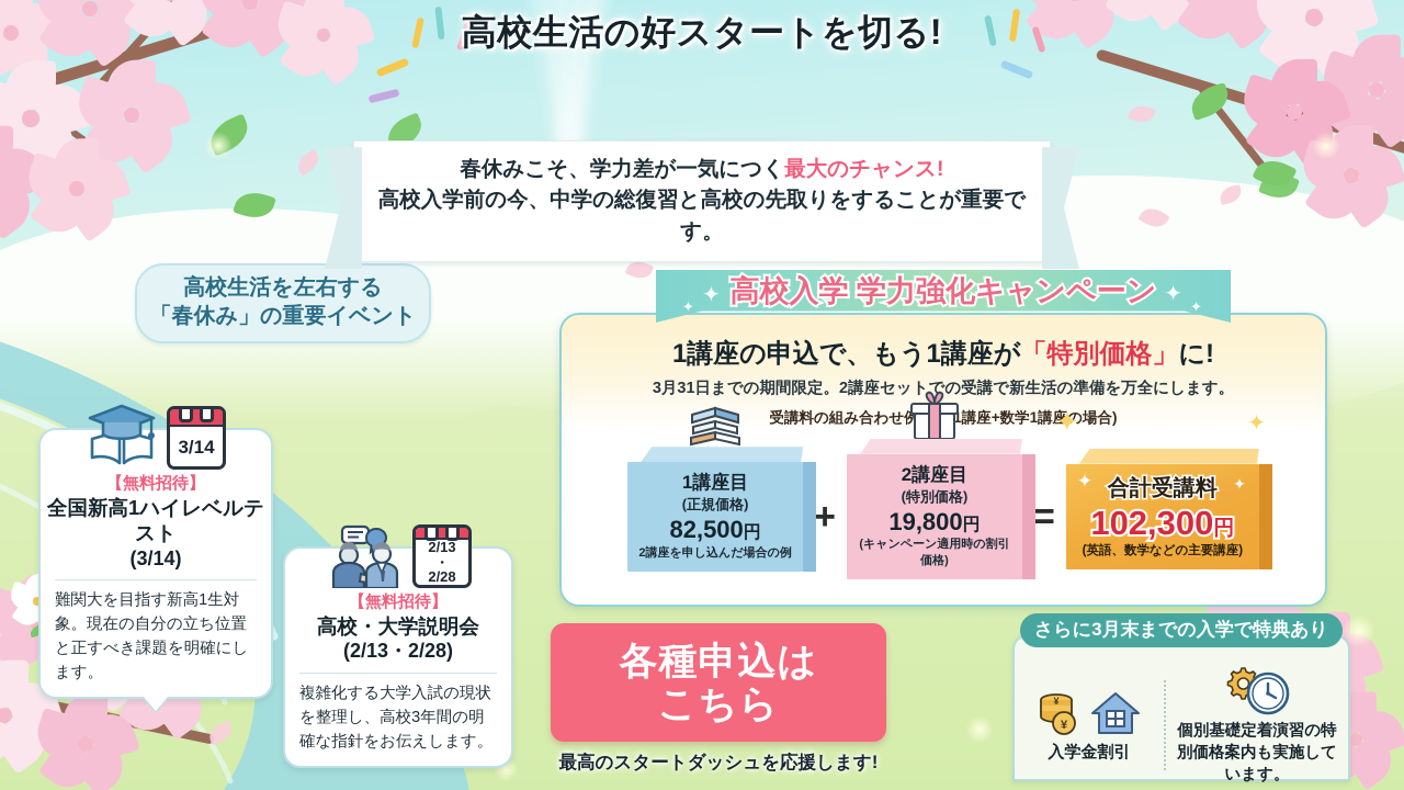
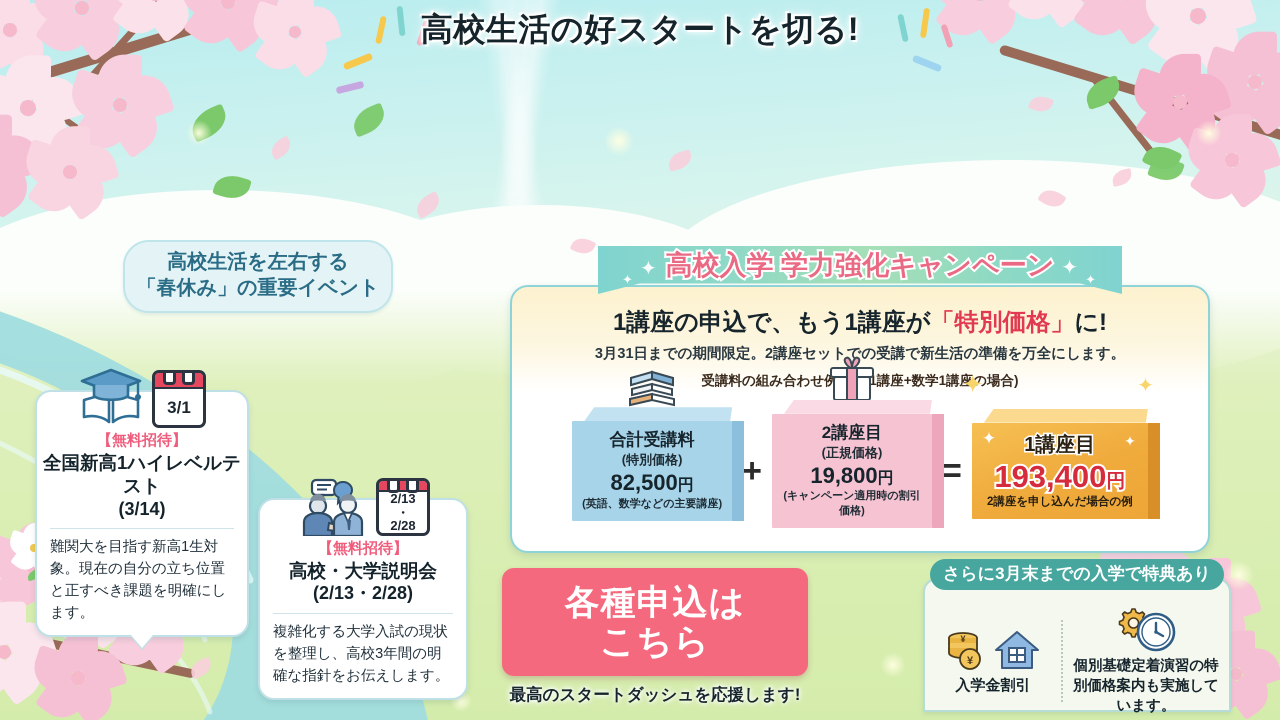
  高校生活の好スタートを切る!
- 春休みこそ、学力差が一気につく最大のチャンス!
- 高校入学前の今、中学の総復習と高校の先取りをすることが重要です。
  高校生活を左右する
  「春休み」の重要イベント
- 3/14
+ 3/1
  【無料招待】
  全国新高1ハイレベルテスト
  (3/14)
  難関大を目指す新高1生対象。現在の自分の立ち位置と正すべき課題を明確にします。
  2/13
  ・
  2/28
  【無料招待】
  高校・大学説明会
  (2/13・2/28)
  複雑化する大学入試の現状を整理し、高校3年間の明確な指針をお伝えします。
  1講座の申込で、もう1講座が「特別価格」に!
  3月31日までの期間限定。2講座セットでの受講で新生活の準備を万全にします。
  受講料の組み合わせ例1講座+数学1講座の場合)
- 1講座目
+ 合計受講料
- (正規価格)
+ (特別価格)
  82,500円
- 2講座を申し込んだ場合の例
+ (英語、数学などの主要講座)
  +
  2講座目
- (特別価格)
+ (正規価格)
  19,800円
  (キャンペーン適用時の割引価格)
  =
  ✦
  ✦
  ✦
  ✦
- 合計受講料
+ 1講座目
- 102,300円
+ 193,400円
- (英語、数学などの主要講座)
+ 2講座を申し込んだ場合の例
  ✦
  ✦
  ✦
  ✦
  高校入学 学力強化キャンペーン
  各種申込は
  こちら
  最高のスタートダッシュを応援します!
  ¥
  ¥
  入学金割引
  個別基礎定着演習の特別価格案内も実施しています。
  さらに3月末までの入学で特典あり
